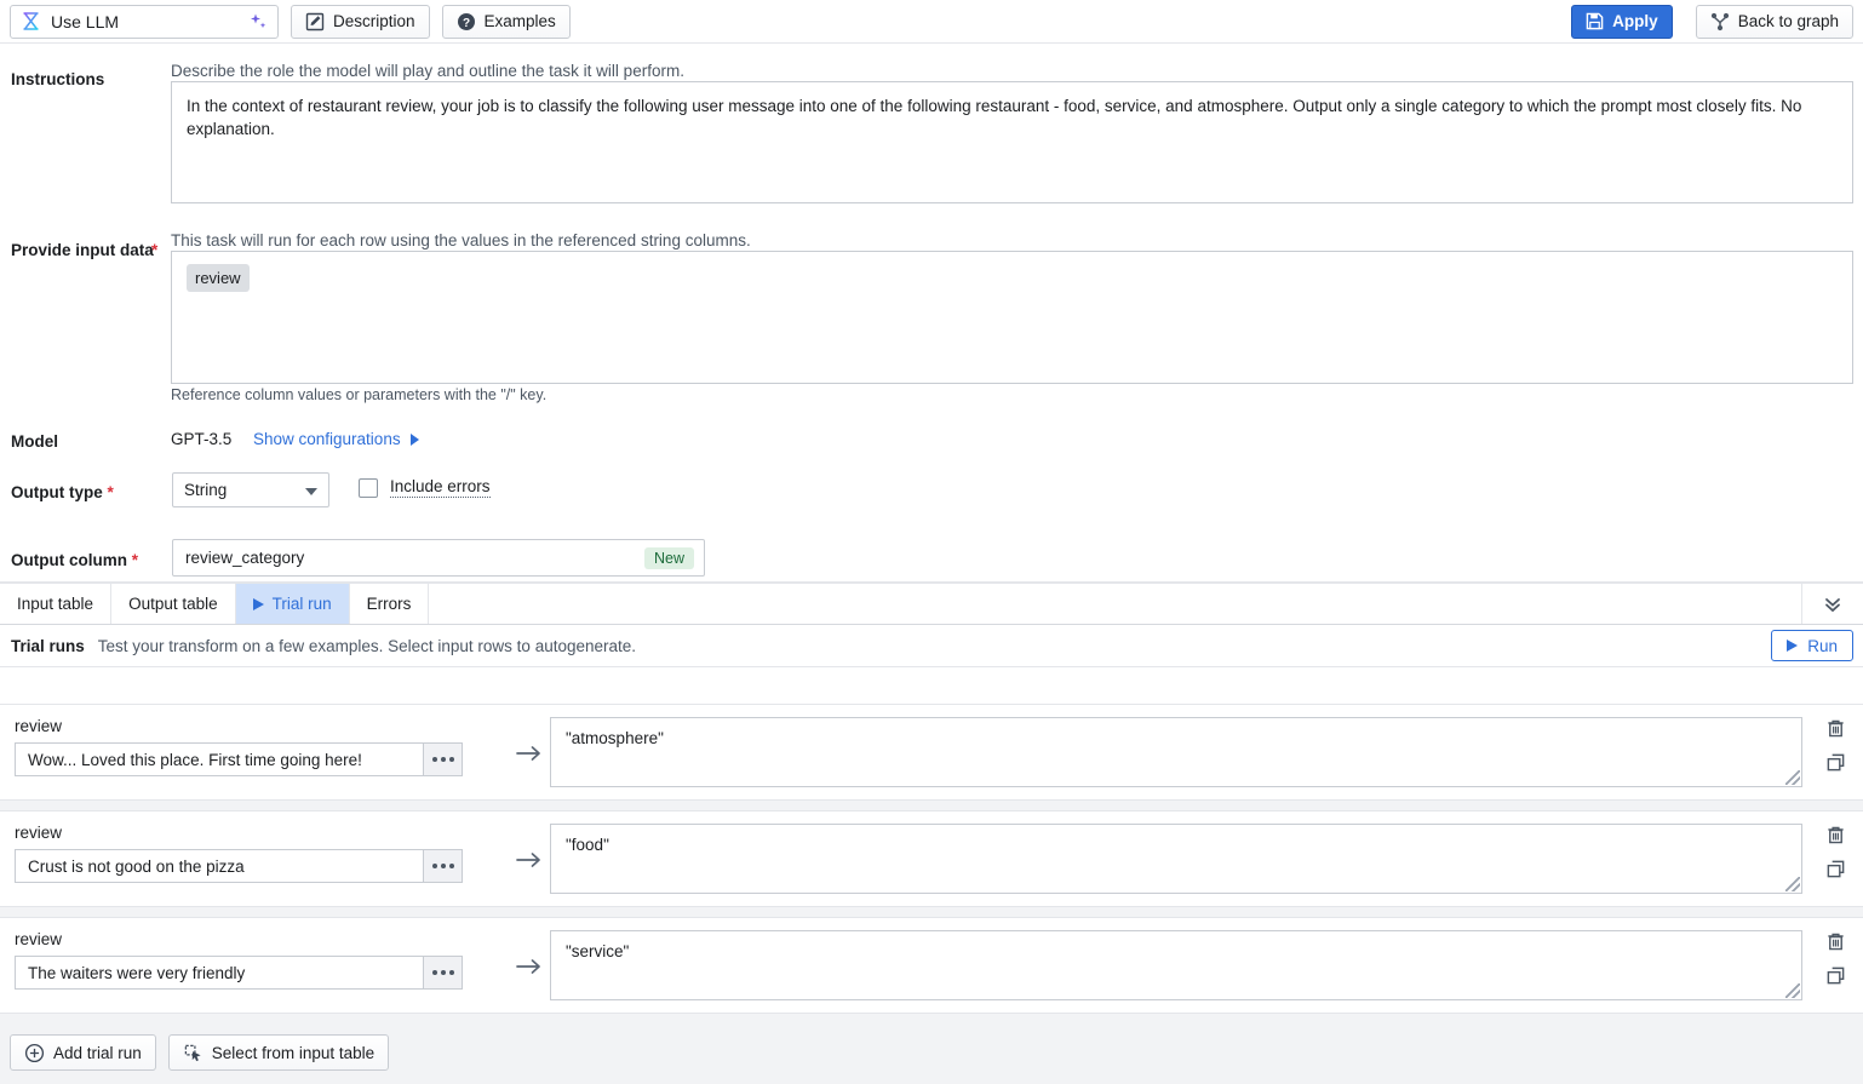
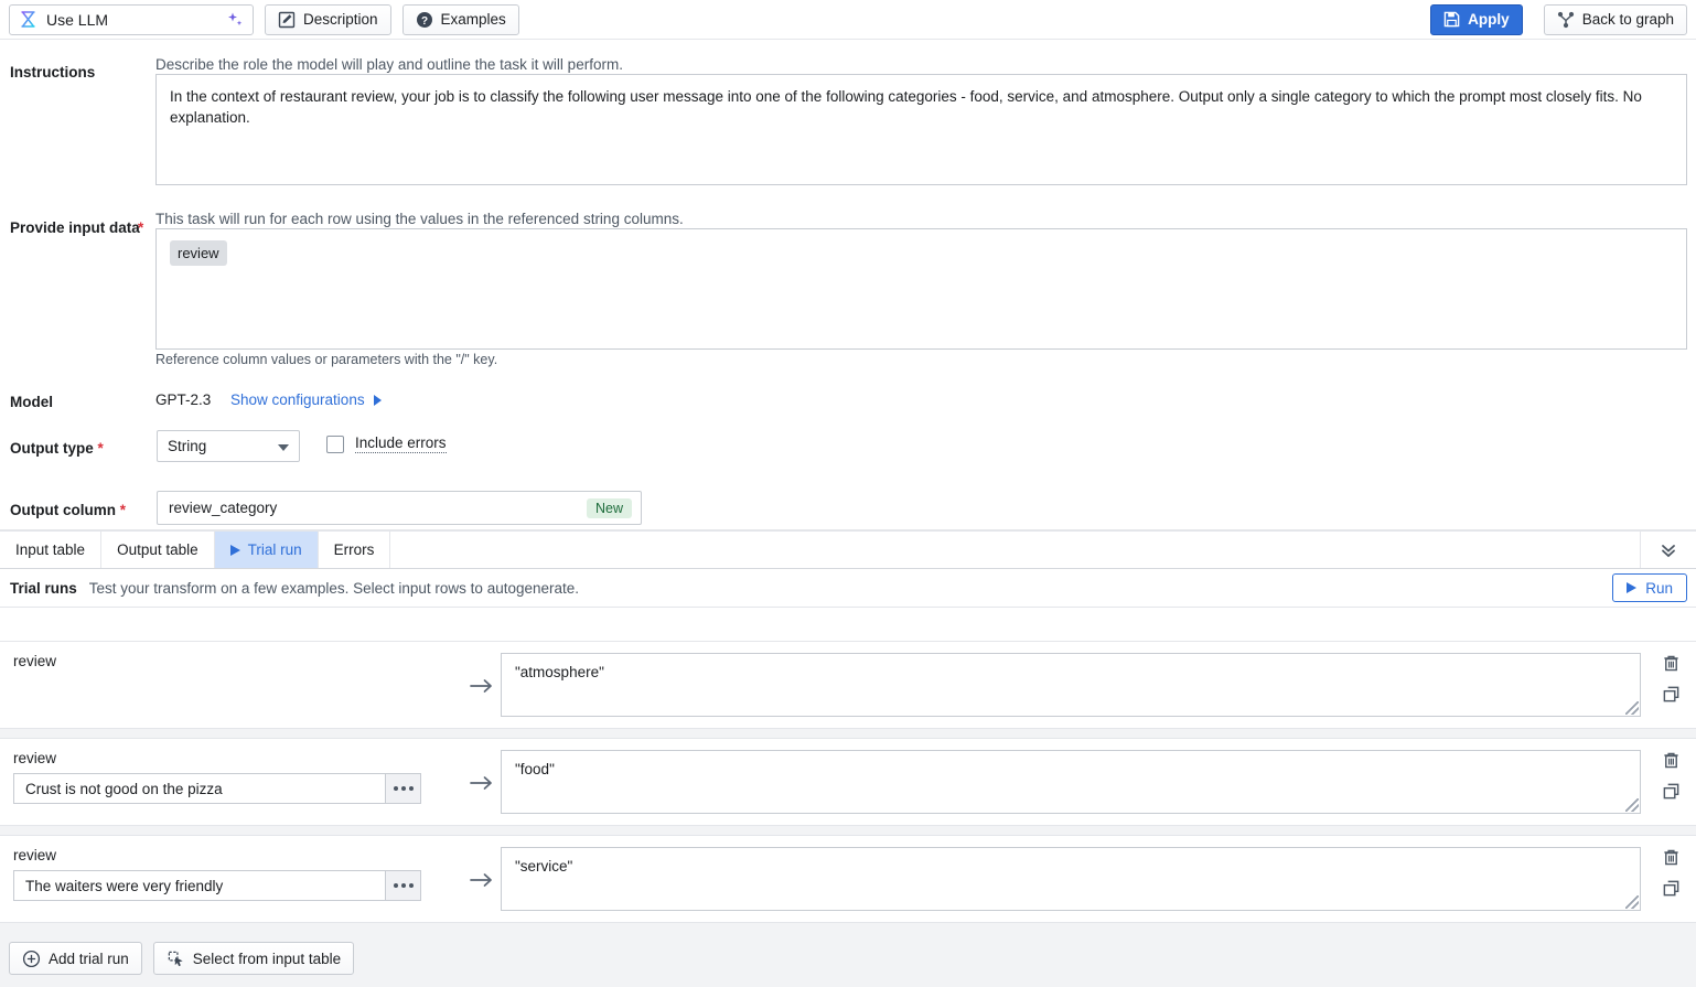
  Use LLM
  Description
  ?
  Examples
  Apply
  Back to graph
  Instructions
  Describe the role the model will play and outline the task it will perform.
- In the context of restaurant review, your job is to classify the following user message into one of the following restaurant - food, service, and atmosphere. Output only a single category to which the prompt most closely fits. No explanation.
+ In the context of restaurant review, your job is to classify the following user message into one of the following categories - food, service, and atmosphere. Output only a single category to which the prompt most closely fits. No explanation.
  Provide input data
  *
  This task will run for each row using the values in the referenced string columns.
  review
  Reference column values or parameters with the "/" key.
  Model
- GPT-3.5
+ GPT-2.3
  Show configurations
  Output type *
  String
  Include errors
  Output column *
  review_category
  New
  Input table
  Output table
  Trial run
  Errors
  Trial runs
  Test your transform on a few examples. Select input rows to autogenerate.
  Run
  review
- Wow... Loved this place. First time going here!
  "atmosphere"
  review
  Crust is not good on the pizza
  "food"
  review
  The waiters were very friendly
  "service"
  Add trial run
  Select from input table
